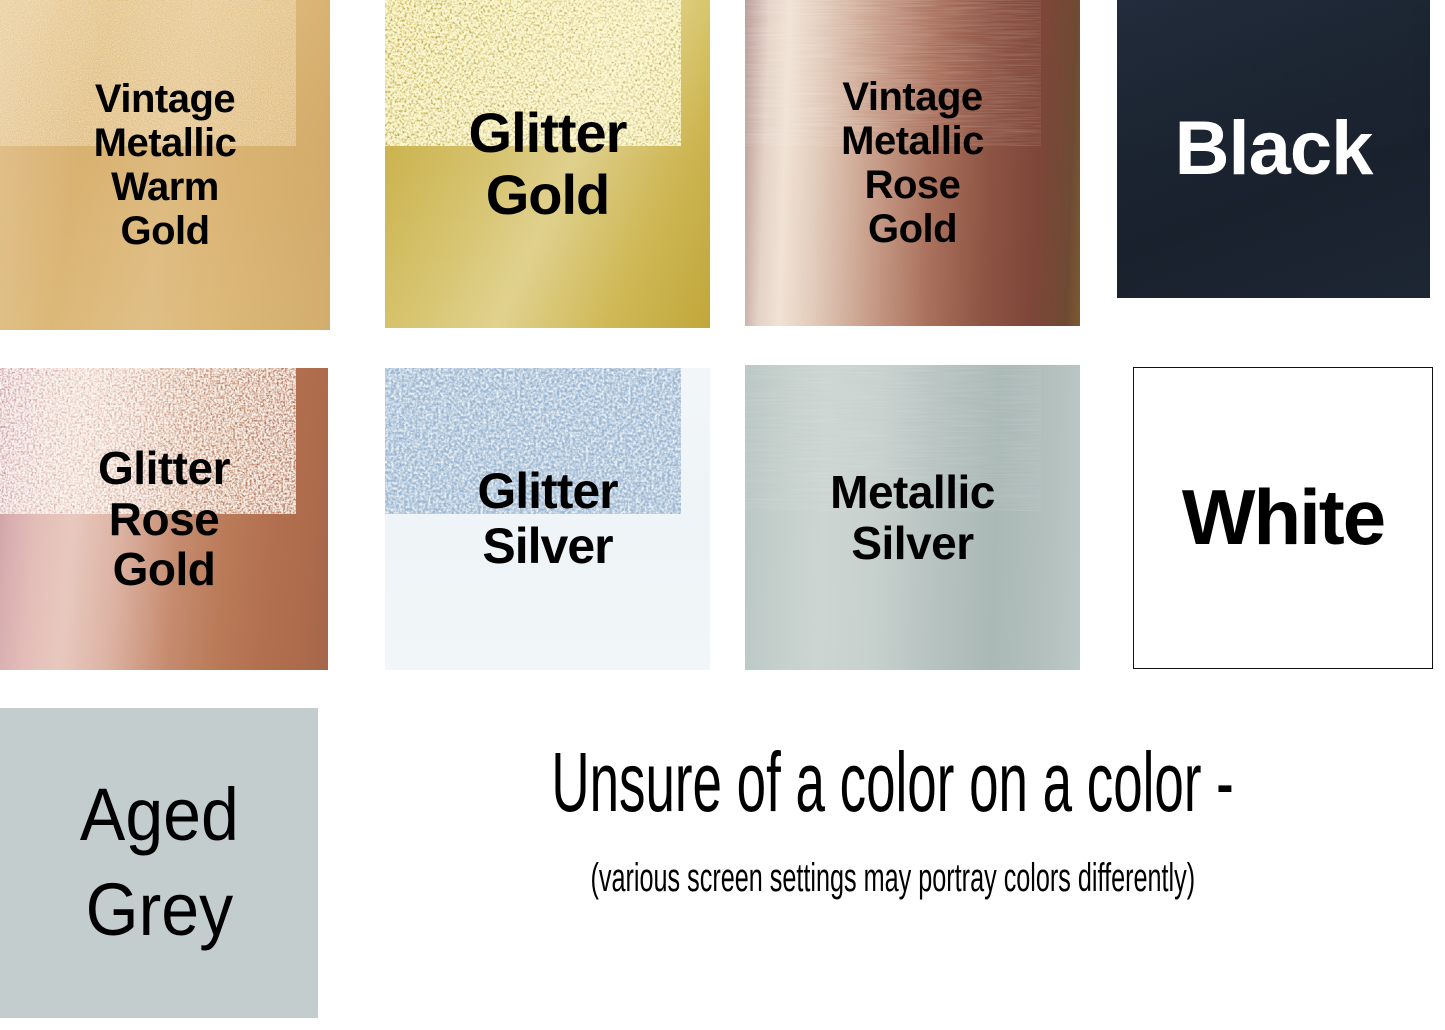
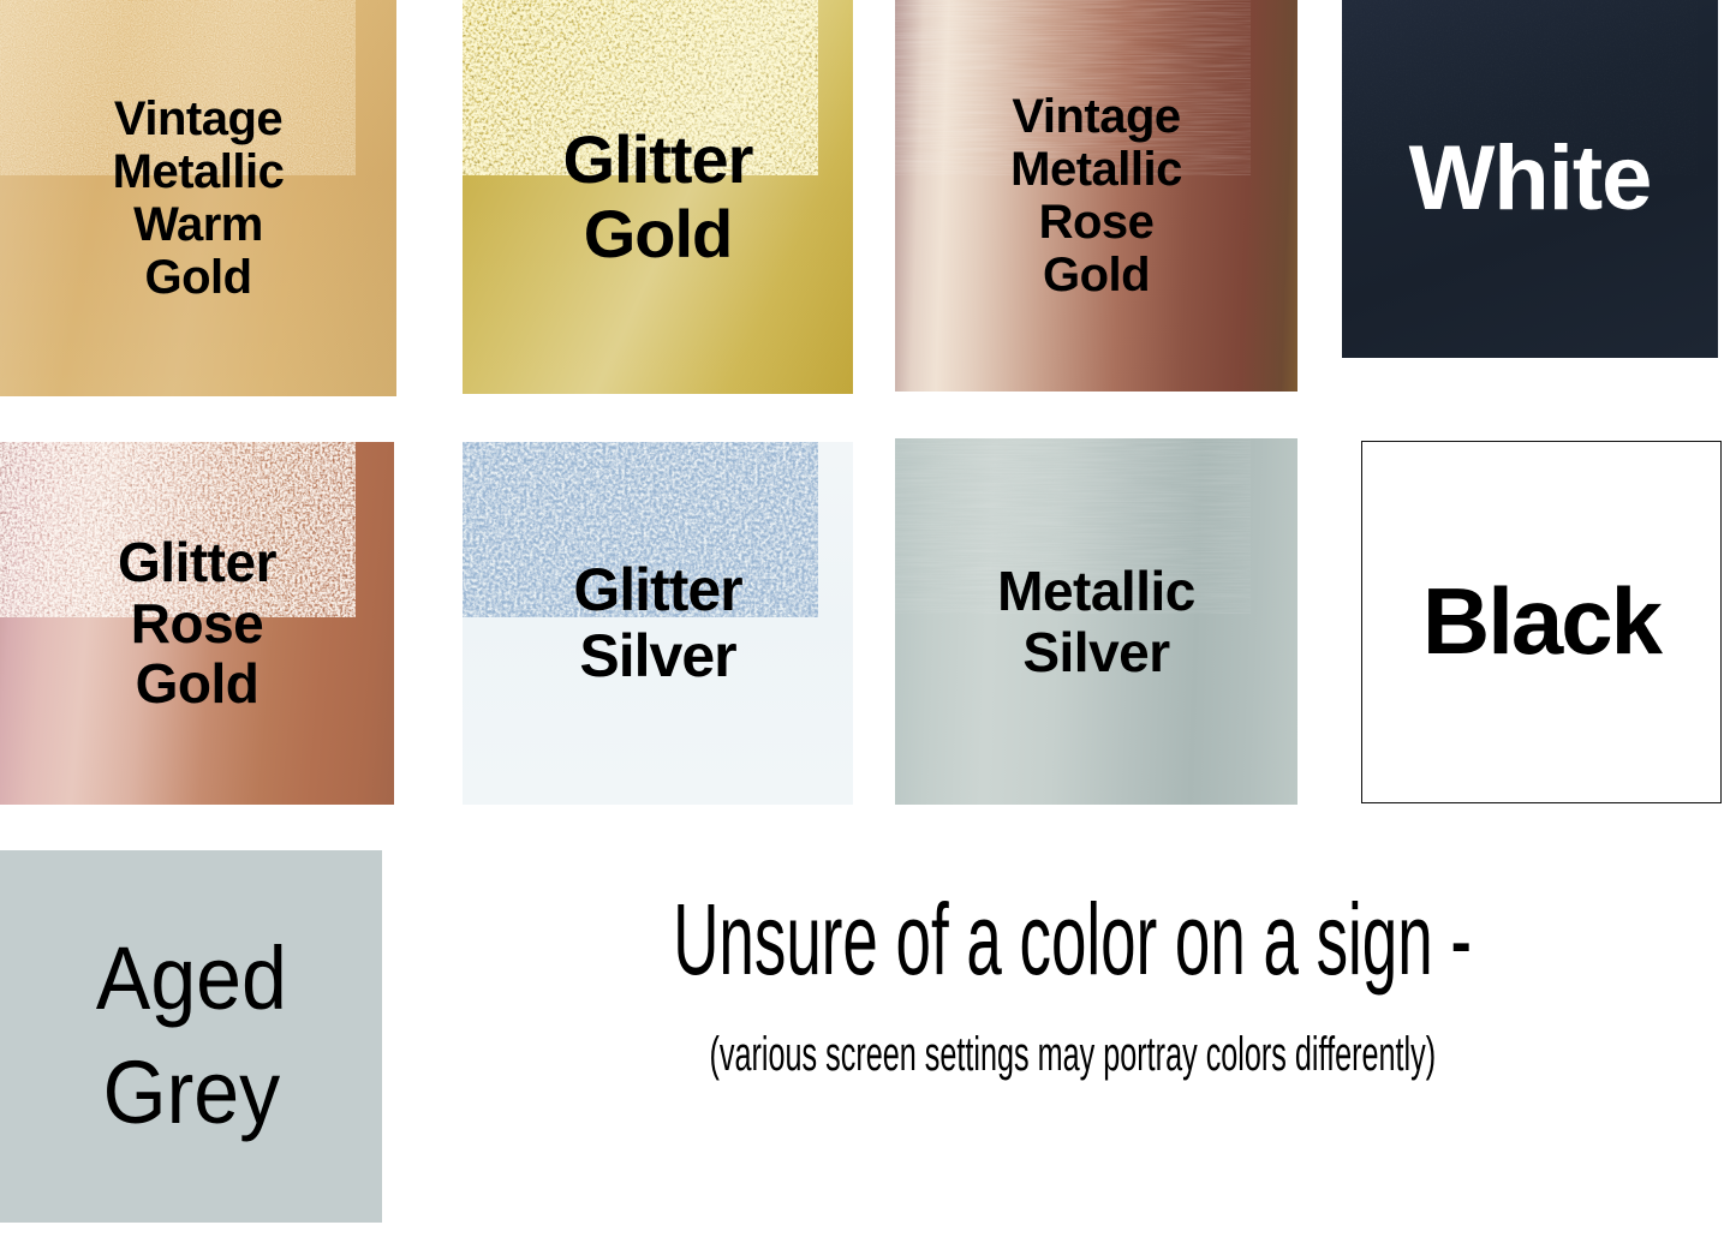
  Vintage
  Metallic
  Warm
  Gold
  Glitter
  Gold
  Vintage
  Metallic
  Rose
  Gold
- Black
+ White
  Glitter
  Rose
  Gold
  Glitter
  Silver
  Metallic
  Silver
- White
+ Black
  Aged
  Grey
- Unsure of a color on a color -
+ Unsure of a color on a sign -
  (various screen settings may portray colors differently)
